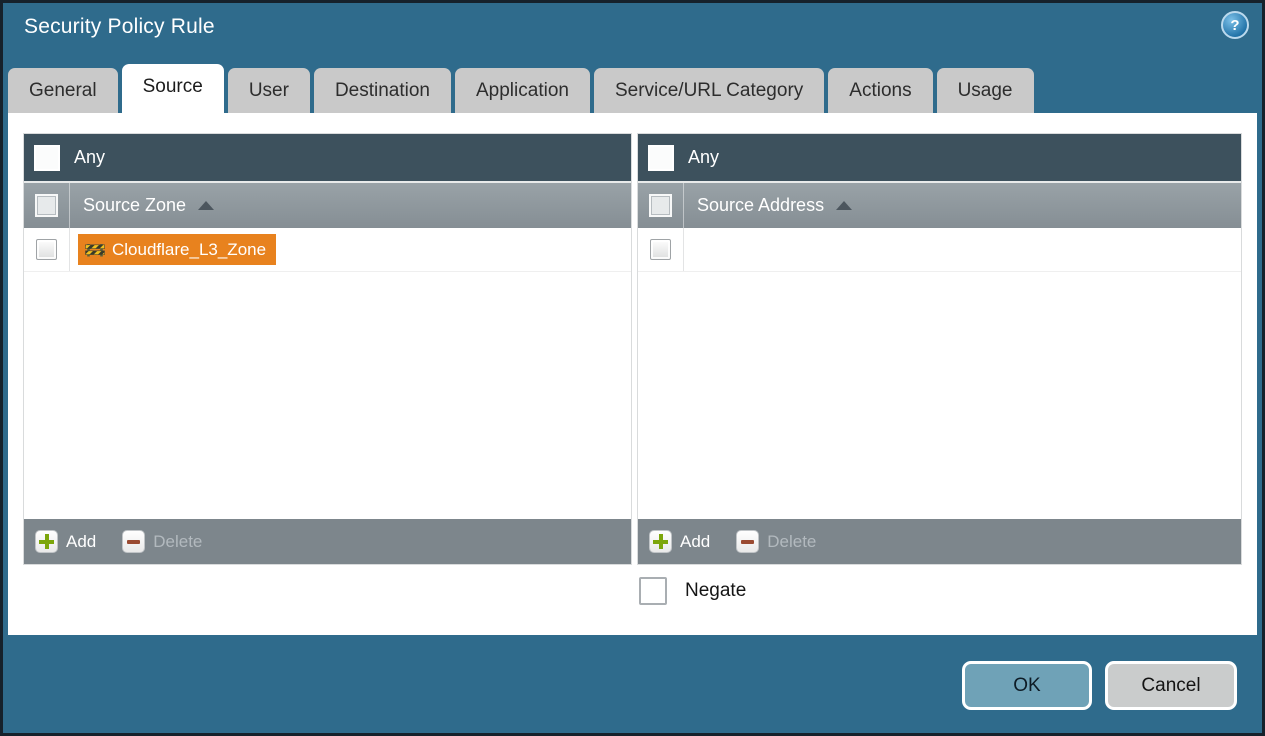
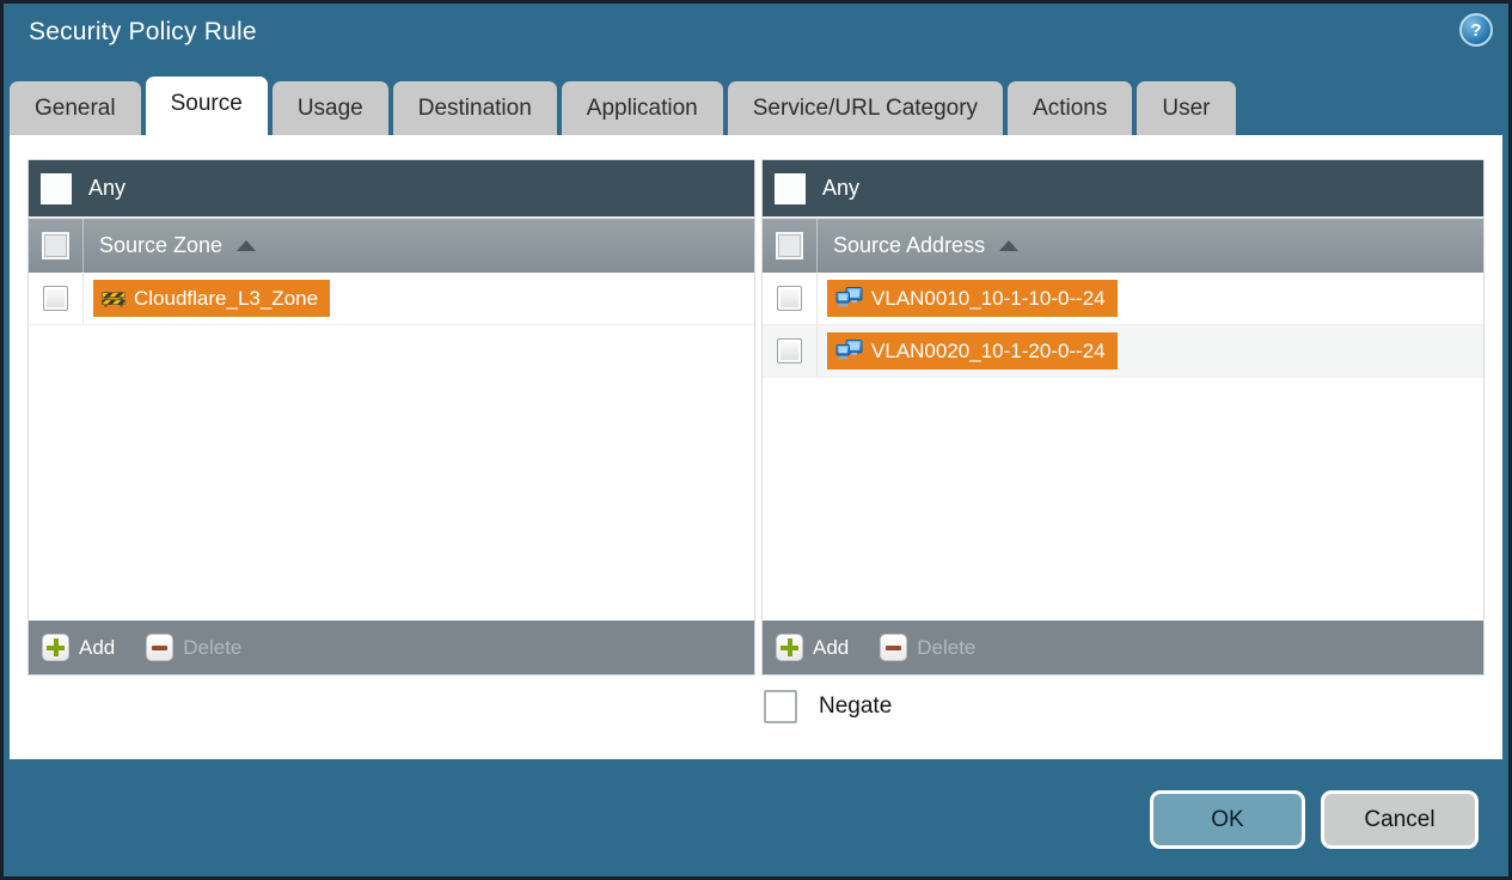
  Security Policy Rule
  ?
  General
  Source
- User
+ Usage
  Destination
  Application
  Service/URL Category
  Actions
- Usage
+ User
  Any
  Source Zone
  Cloudflare_L3_Zone
  Add
  Delete
  Any
  Source Address
+ VLAN0010_10-1-10-0--24
+ VLAN0020_10-1-20-0--24
  Add
  Delete
  Negate
  OK
  Cancel
